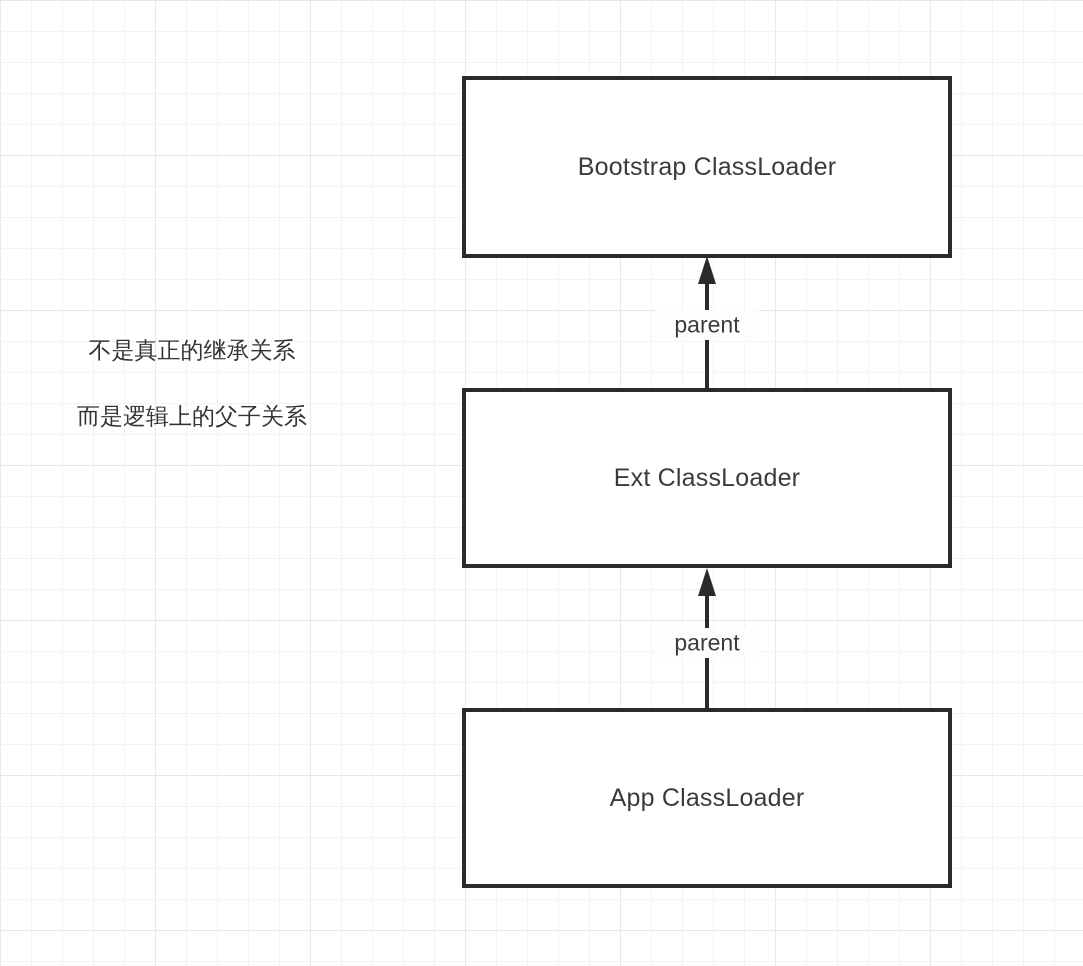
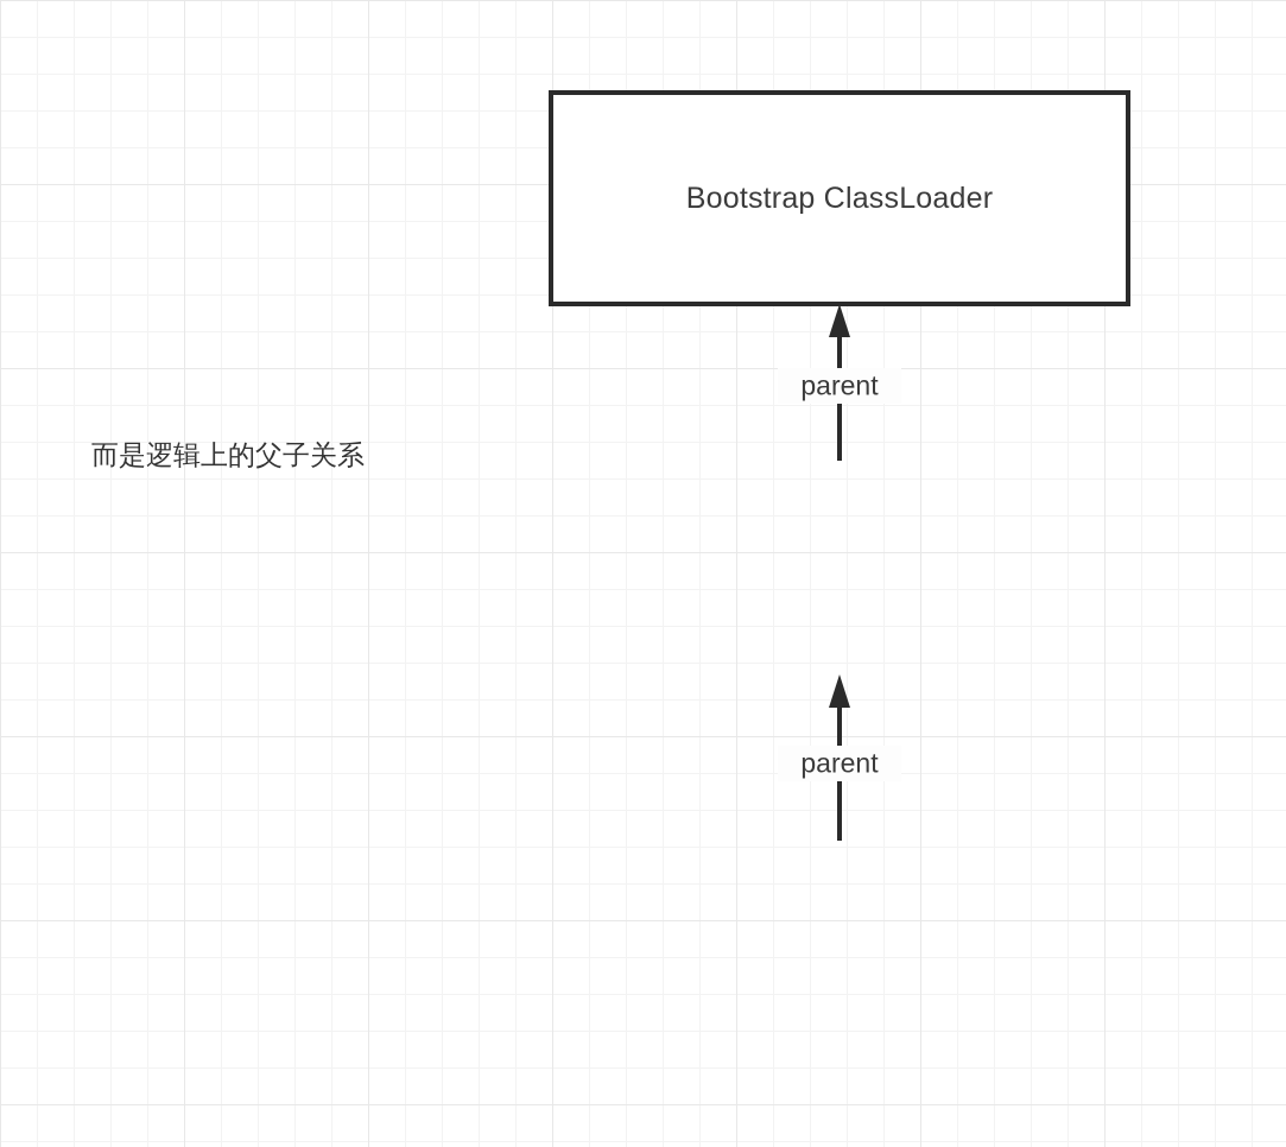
  parent
  parent
  Bootstrap ClassLoader
- Ext ClassLoader
- App ClassLoader
- 不是真正的继承关系
  而是逻辑上的父子关系
